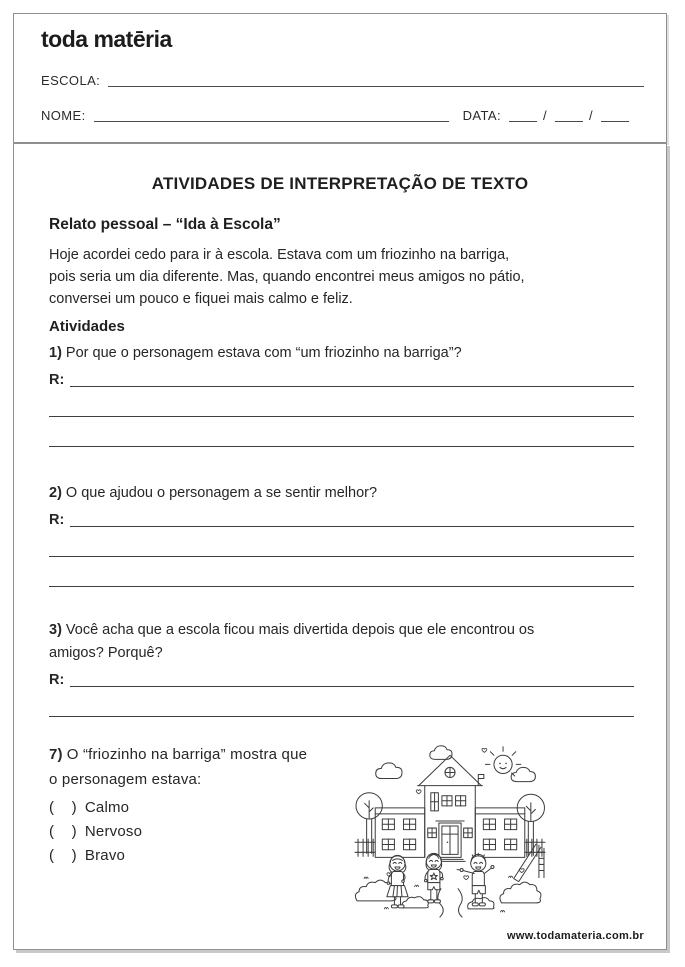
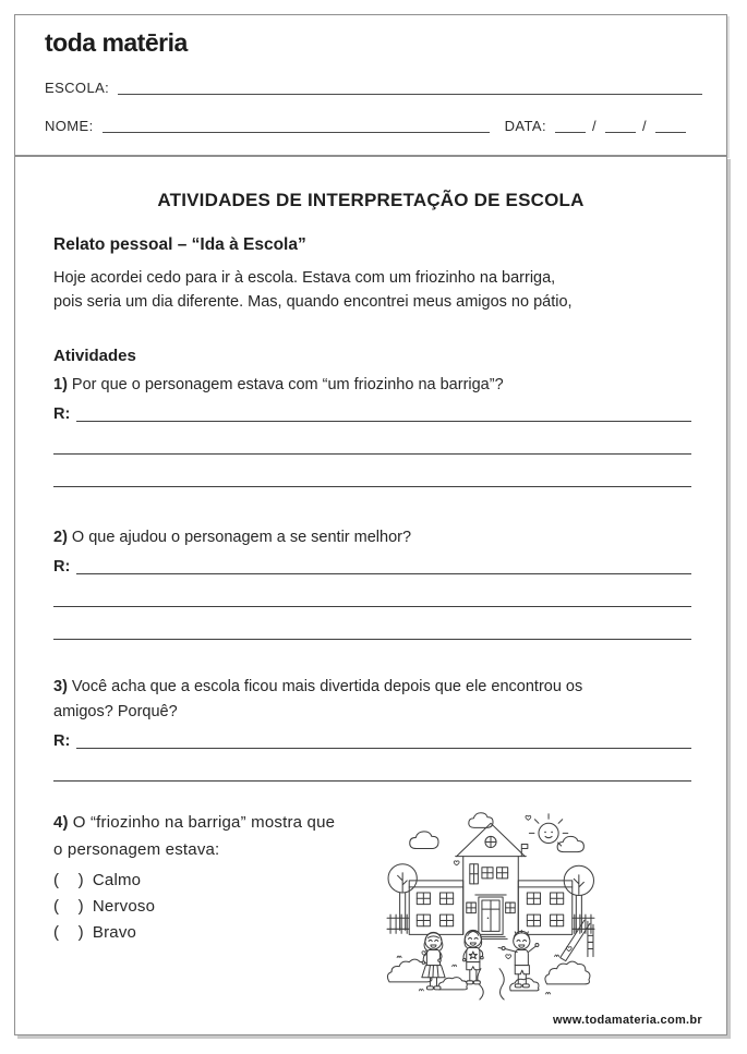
  toda matēria
  ESCOLA:
  NOME:
  DATA:
  /
  /
- ATIVIDADES DE INTERPRETAÇÃO DE TEXTO
+ ATIVIDADES DE INTERPRETAÇÃO DE ESCOLA
  Relato pessoal – “Ida à Escola”
  Hoje acordei cedo para ir à escola. Estava com um friozinho na barriga,
  pois seria um dia diferente. Mas, quando encontrei meus amigos no pátio,
- conversei um pouco e fiquei mais calmo e feliz.
  Atividades
  1) Por que o personagem estava com “um friozinho na barriga”?
  R:
  2) O que ajudou o personagem a se sentir melhor?
  R:
  3) Você acha que a escola ficou mais divertida depois que ele encontrou os
  amigos? Porquê?
  R:
- 7) O “friozinho na barriga” mostra que
+ 4) O “friozinho na barriga” mostra que
  o personagem estava:
  ( )
  Calmo
  ( )
  Nervoso
  ( )
  Bravo
  www.todamateria.com.br
